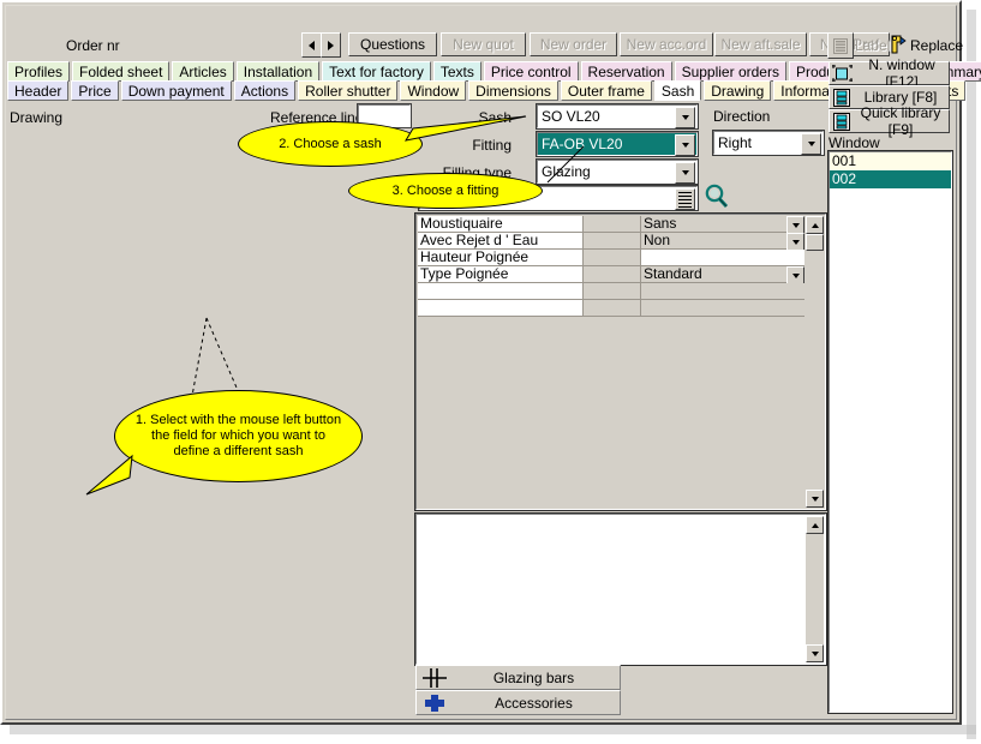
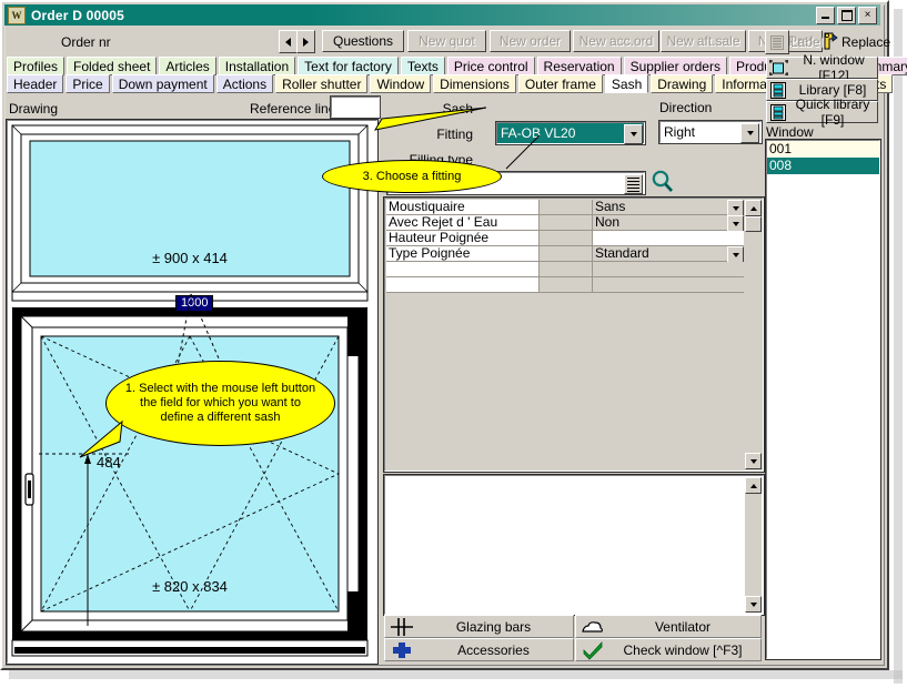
+ W
+ Order D 00005
+ ×
  Order nr
  Questions
  New quot
  New order
  New acc.ord
  New aft.sale
  N Pref
  Label
  Replace
  Profiles
  Folded sheet
  Articles
  Installation
  Text for factory
  Texts
  Price control
  Reservation
  Supplier orders
  Header
  Price
  Down payment
  Actions
  Roller shutter
  Window
  Dimensions
  Outer frame
  Sash
  Drawing
  Drawing
  Reference lin
+ ± 900 x 414
+ 484
+ ± 820 x 834
+ 1000
  1. Select with the mouse left button the field for which you want to define a different sash
- 2. Choose a sash
  3. Choose a fitting
  Sash
- SO VL20
  Fitting
  FA-OB VL20
- Glazing
  Direction
  Right
  Moustiquaire
  Sans
  Avec Rejet d ' Eau
  Non
  Hauteur Poignée
  Type Poignée
  Standard
  Glazing bars
+ Ventilator
  Accessories
+ Check window [^F3]
  N. window [F12]
  Library [F8]
  Quick library [F9]
  Window
  001
- 002
+ 008
